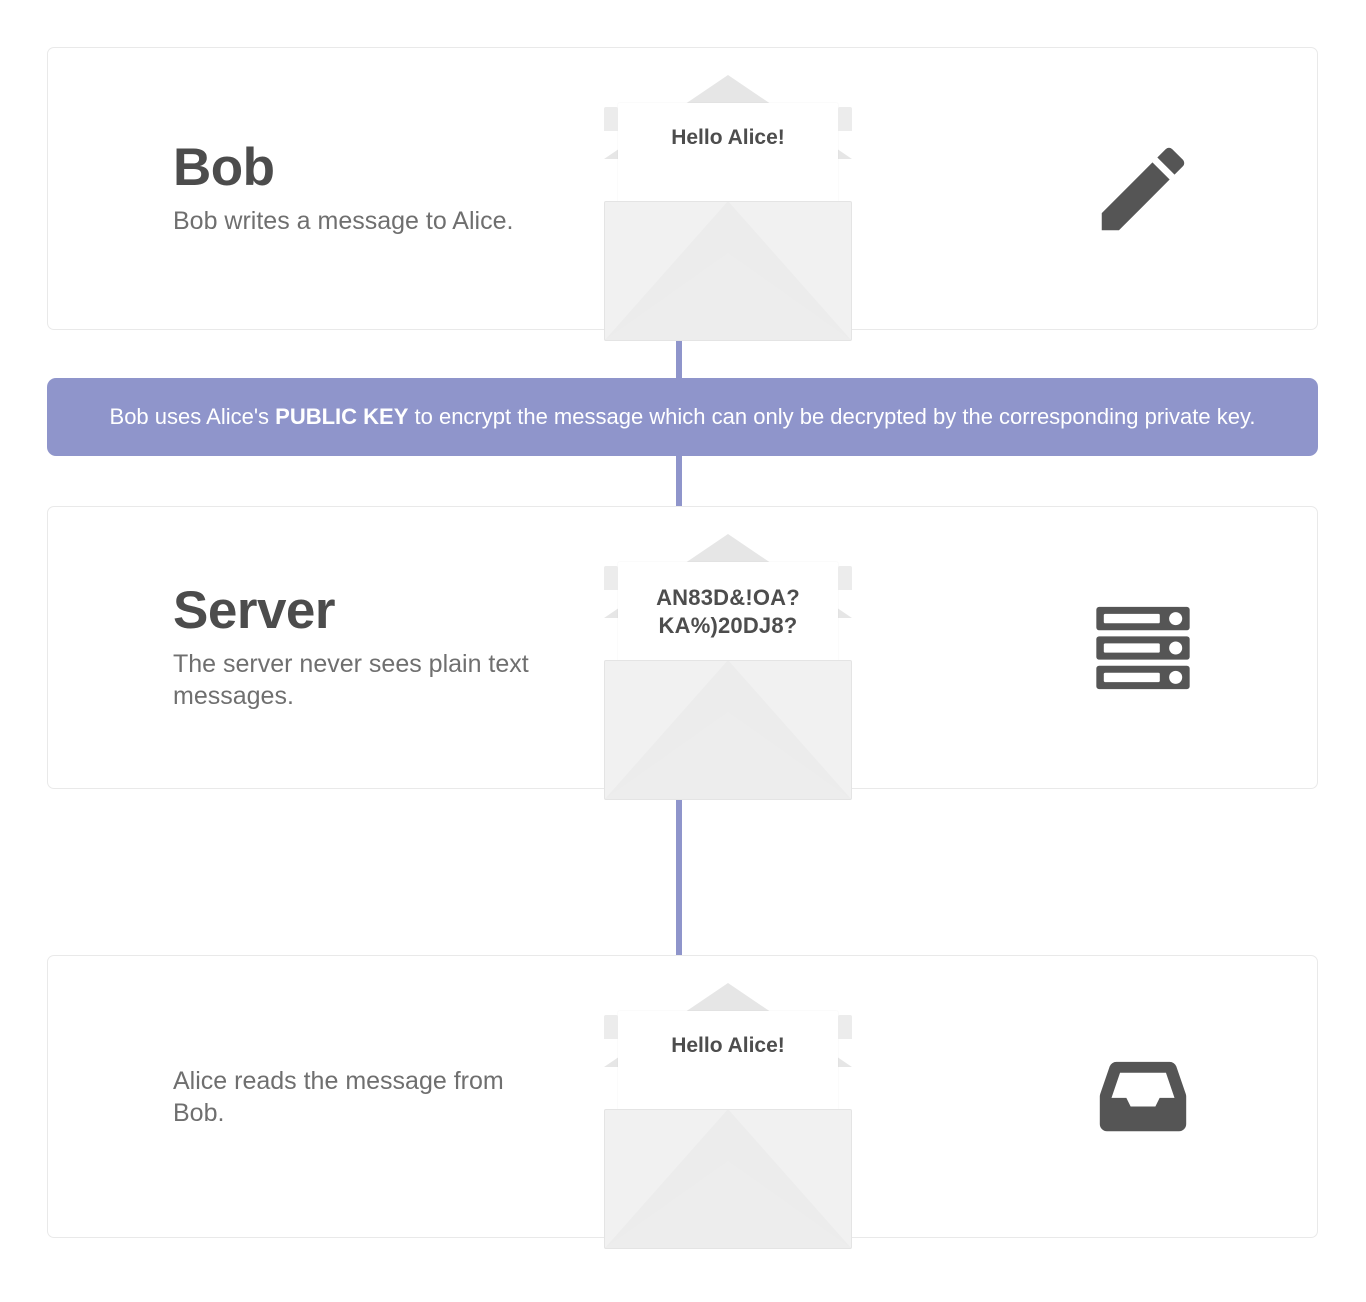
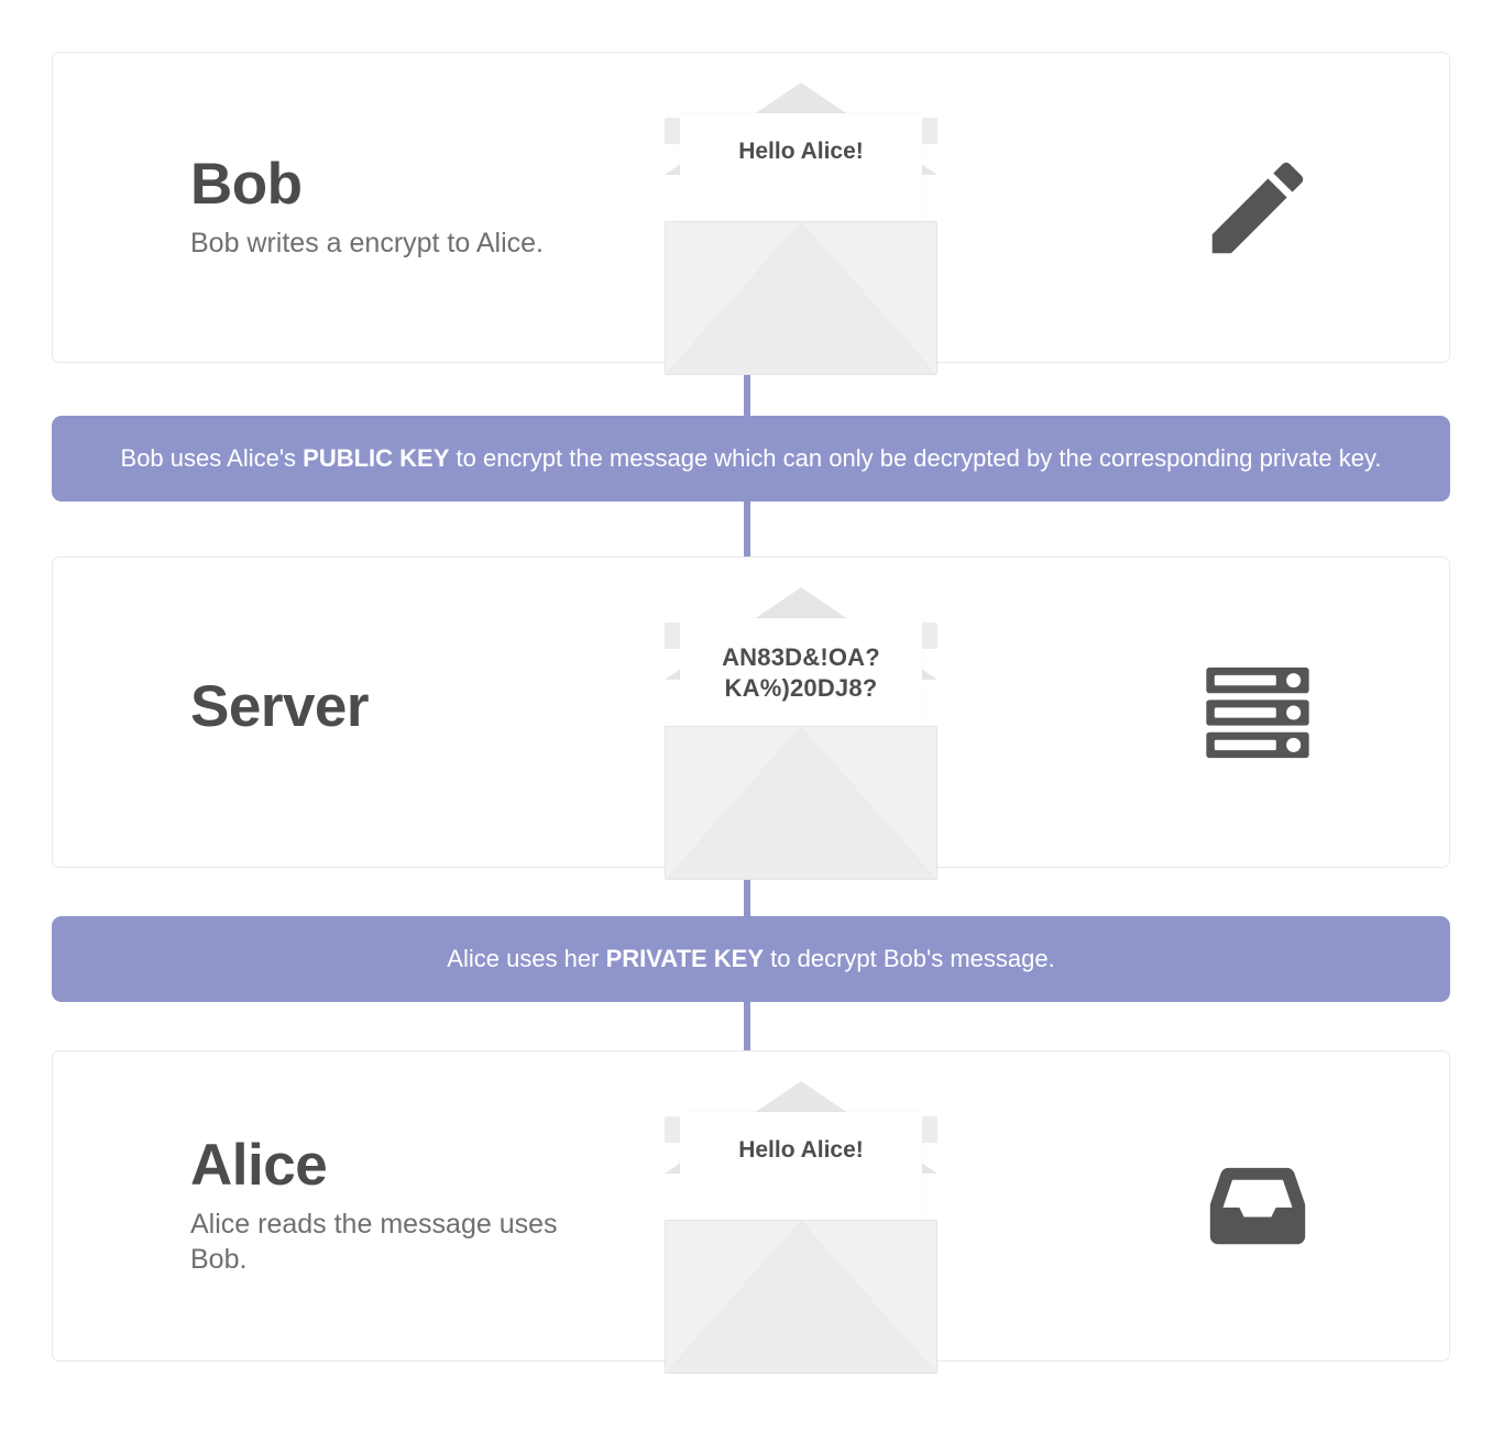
  Bob
- Bob writes a message to Alice.
+ Bob writes a encrypt to Alice.
  Hello Alice!
  Bob uses Alice's PUBLIC KEY to encrypt the message which can only be decrypted by the corresponding private key.
  Server
- The server never sees plain text messages.
  AN83D&!OA?
  KA%)20DJ8?
+ Alice uses her PRIVATE KEY to decrypt Bob's message.
+ Alice
- Alice reads the message from Bob.
+ Alice reads the message uses Bob.
  Hello Alice!
